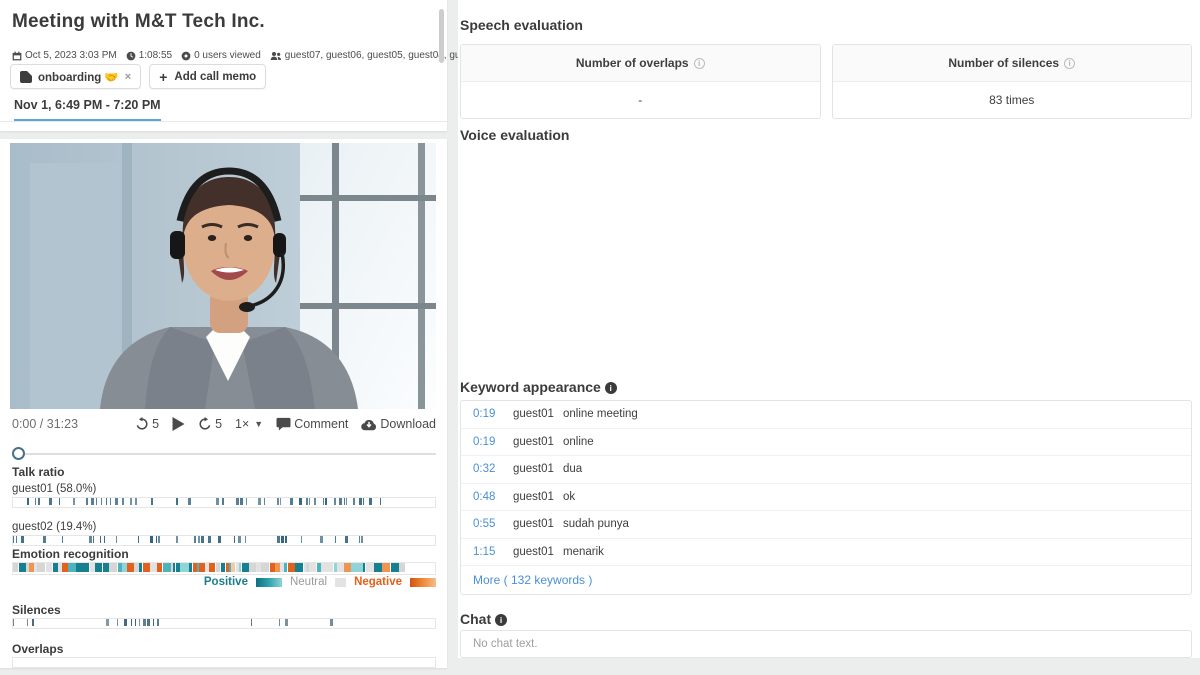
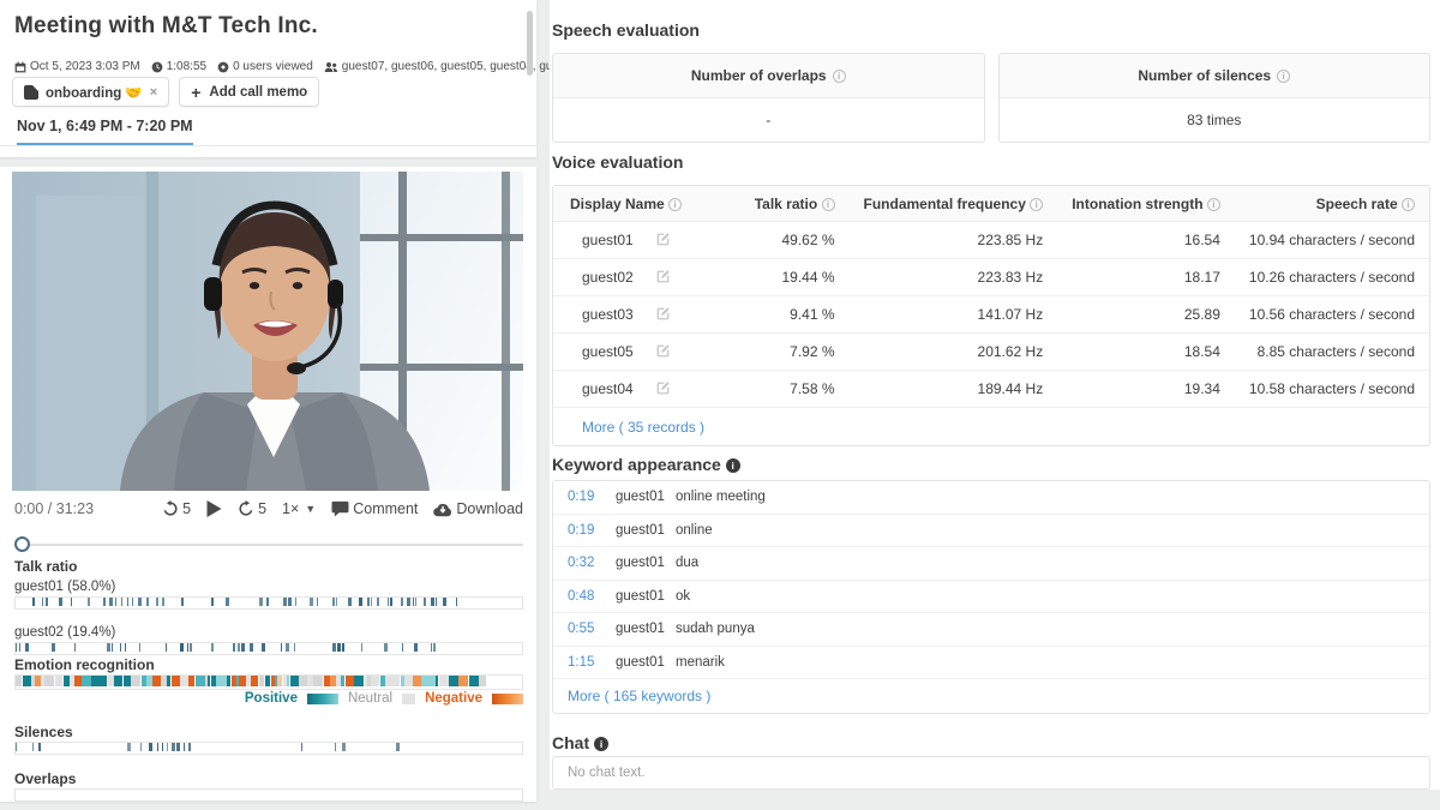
  Meeting with M&T Tech Inc.
  Oct 5, 2023 3:03 PM
  1:08:55
  0 users viewed
  onboarding 🤝
  ×
  +
  Add call memo
  Nov 1, 6:49 PM - 7:20 PM
  0:00 / 31:23
  5
  5
  1×
  ▼
  Comment
  Download
  Talk ratio
  guest01 (58.0%)
  guest02 (19.4%)
  Emotion recognition
  Positive
  Neutral
  Negative
  Silences
  Overlaps
  Speech evaluation
  Number of overlaps
  i
  -
  Number of silences
  i
  83 times
  Voice evaluation
+ Display Name i	Talk ratio i	Fundamental frequency i	Intonation strength i	Speech rate i
+ guest01	49.62 %	223.85 Hz	16.54	10.94 characters / second
+ guest02	19.44 %	223.83 Hz	18.17	10.26 characters / second
+ guest03	9.41 %	141.07 Hz	25.89	10.56 characters / second
+ guest05	7.92 %	201.62 Hz	18.54	8.85 characters / second
+ guest04	7.58 %	189.44 Hz	19.34	10.58 characters / second
+ More ( 35 records )
  Keyword appearance i
  0:19
  guest01
  online meeting
  0:19
  guest01
  online
  0:32
  guest01
  dua
  0:48
  guest01
  ok
  0:55
  guest01
  sudah punya
  1:15
  guest01
  menarik
- More ( 132 keywords )
+ More ( 165 keywords )
  Chat i
  No chat text.
